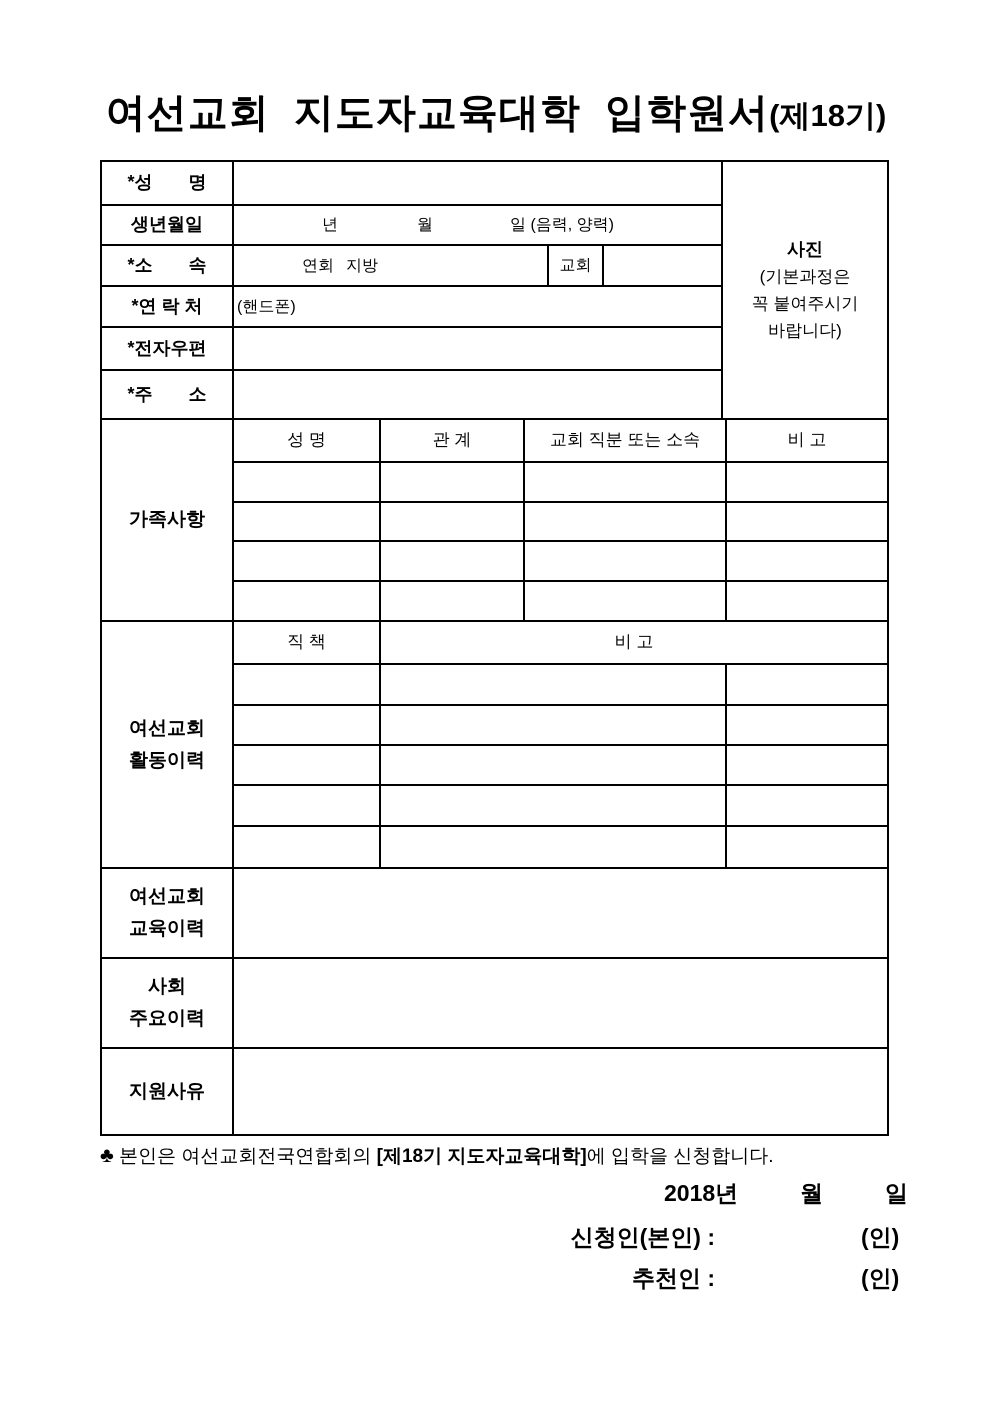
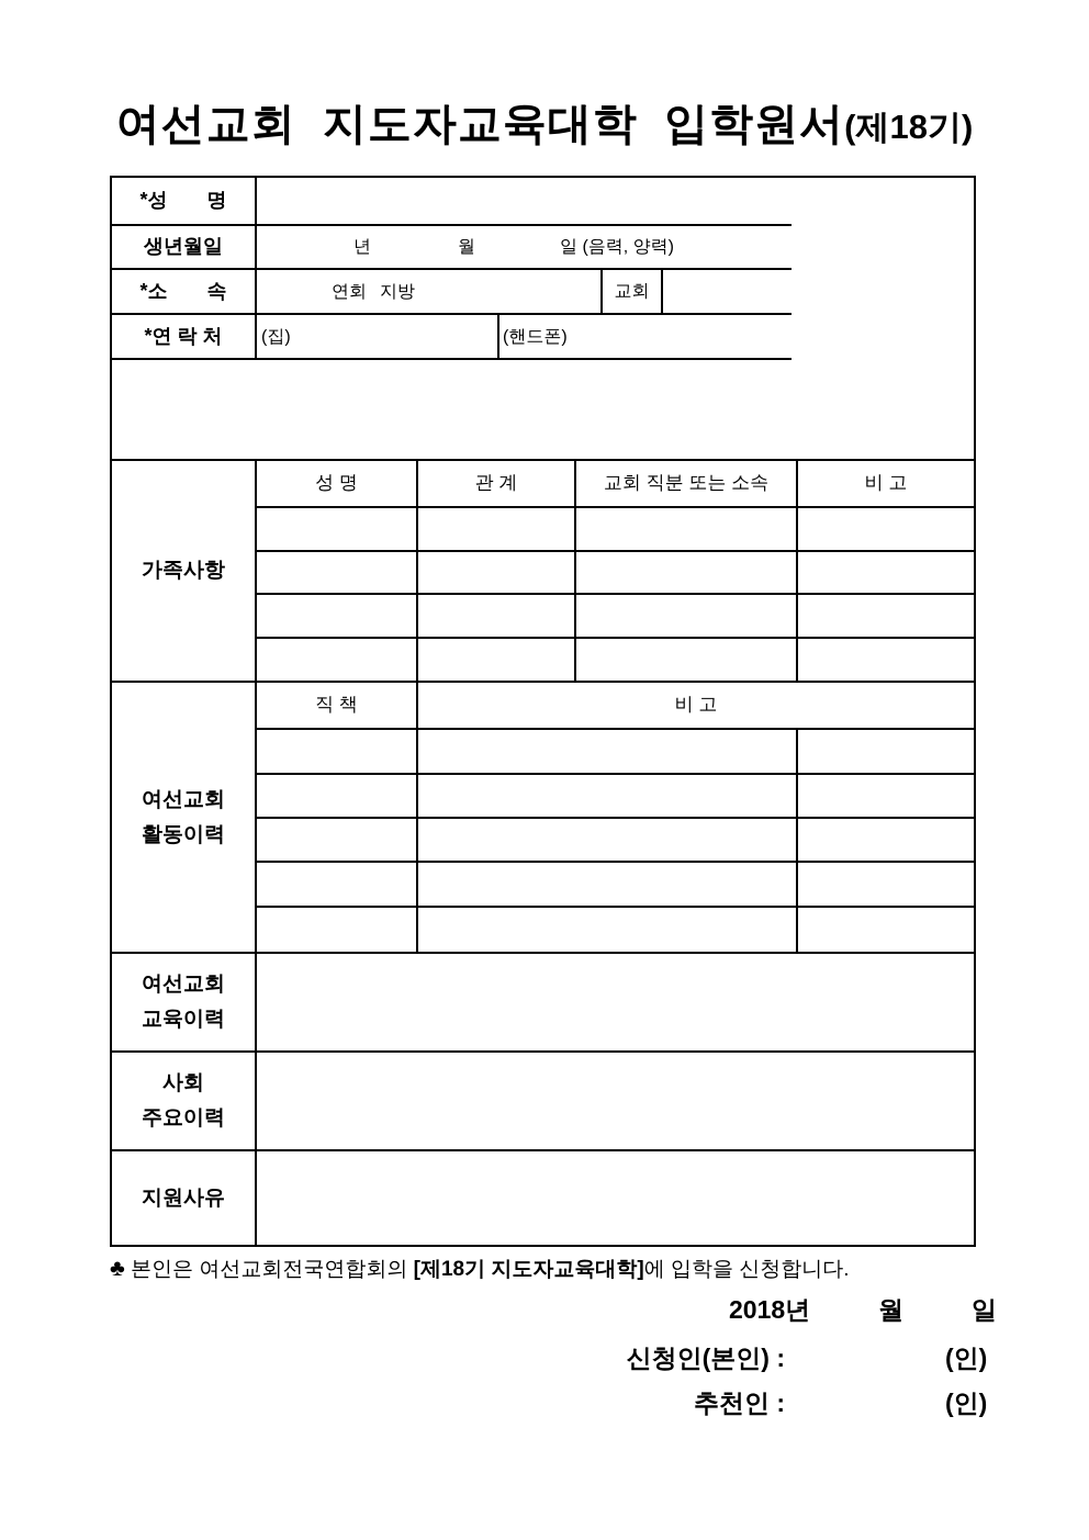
  여선교회 지도자교육대학 입학원서(제18기)
  *성 명
  생년월일
  년
  월
  일 (음력, 양력)
  *소 속
  연회
  지방
  교회
  *연 락 처
+ (집)
  (핸드폰)
- *전자우편
- *주 소
- 사진
- (기본과정은
- 꼭 붙여주시기
- 바랍니다)
  가족사항
  성 명
  관 계
  교회 직분 또는 소속
  비 고
  여선교회
  활동이력
  직 책
  비 고
  여선교회
  교육이력
  사회
  주요이력
  지원사유
  ♣ 본인은 여선교회전국연합회의 [제18기 지도자교육대학]에 입학을 신청합니다.
  2018년
  월
  일
  신청인(본인) :
  (인)
  추천인 :
  (인)
